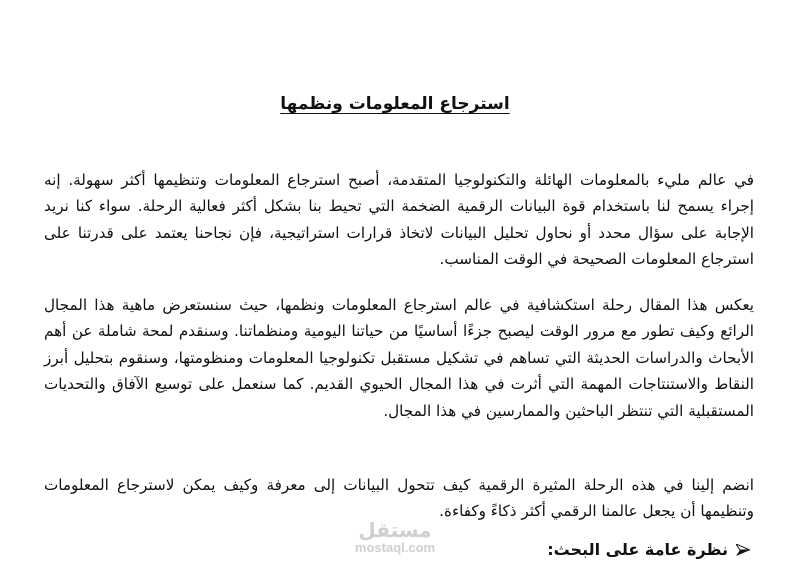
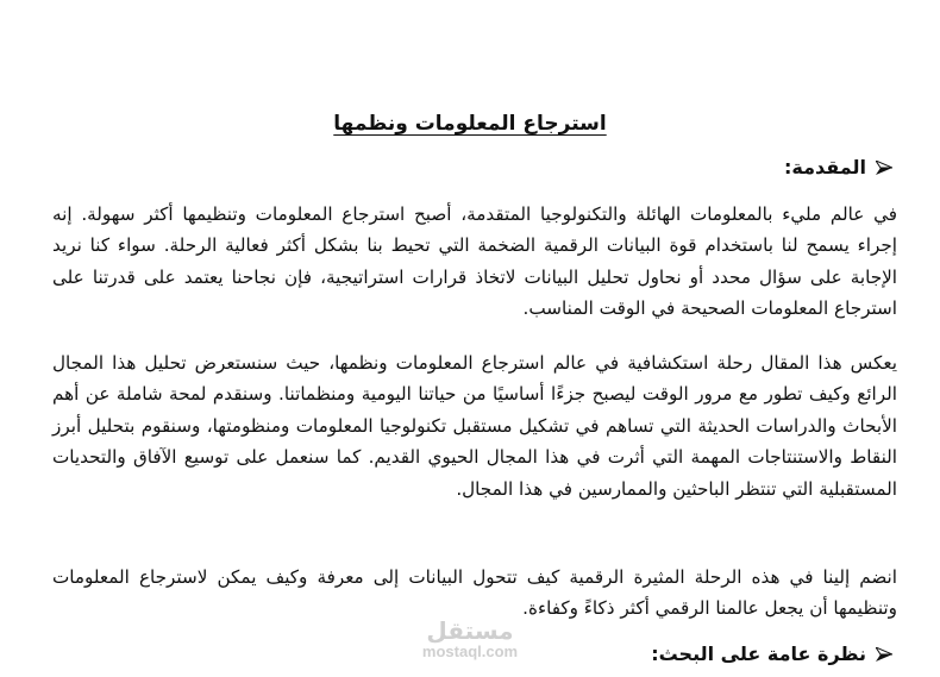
  استرجاع المعلومات ونظمها
+ المقدمة:
  في عالم مليء بالمعلومات الهائلة والتكنولوجيا المتقدمة، أصبح استرجاع المعلومات وتنظيمها أكثر سهولة. إنه إجراء يسمح لنا باستخدام قوة البيانات الرقمية الضخمة التي تحيط بنا بشكل أكثر فعالية الرحلة. سواء كنا نريد الإجابة على سؤال محدد أو نحاول تحليل البيانات لاتخاذ قرارات استراتيجية، فإن نجاحنا يعتمد على قدرتنا على استرجاع المعلومات الصحيحة في الوقت المناسب.
- يعكس هذا المقال رحلة استكشافية في عالم استرجاع المعلومات ونظمها، حيث سنستعرض ماهية هذا المجال الرائع وكيف تطور مع مرور الوقت ليصبح جزءًا أساسيًا من حياتنا اليومية ومنظماتنا. وسنقدم لمحة شاملة عن أهم الأبحاث والدراسات الحديثة التي تساهم في تشكيل مستقبل تكنولوجيا المعلومات ومنظومتها، وسنقوم بتحليل أبرز النقاط والاستنتاجات المهمة التي أثرت في هذا المجال الحيوي القديم. كما سنعمل على توسيع الآفاق والتحديات المستقبلية التي تنتظر الباحثين والممارسين في هذا المجال.
+ يعكس هذا المقال رحلة استكشافية في عالم استرجاع المعلومات ونظمها، حيث سنستعرض تحليل هذا المجال الرائع وكيف تطور مع مرور الوقت ليصبح جزءًا أساسيًا من حياتنا اليومية ومنظماتنا. وسنقدم لمحة شاملة عن أهم الأبحاث والدراسات الحديثة التي تساهم في تشكيل مستقبل تكنولوجيا المعلومات ومنظومتها، وسنقوم بتحليل أبرز النقاط والاستنتاجات المهمة التي أثرت في هذا المجال الحيوي القديم. كما سنعمل على توسيع الآفاق والتحديات المستقبلية التي تنتظر الباحثين والممارسين في هذا المجال.
  انضم إلينا في هذه الرحلة المثيرة الرقمية كيف تتحول البيانات إلى معرفة وكيف يمكن لاسترجاع المعلومات وتنظيمها أن يجعل عالمنا الرقمي أكثر ذكاءً وكفاءة.
  نظرة عامة على البحث:
  مستقل
  mostaql.com
